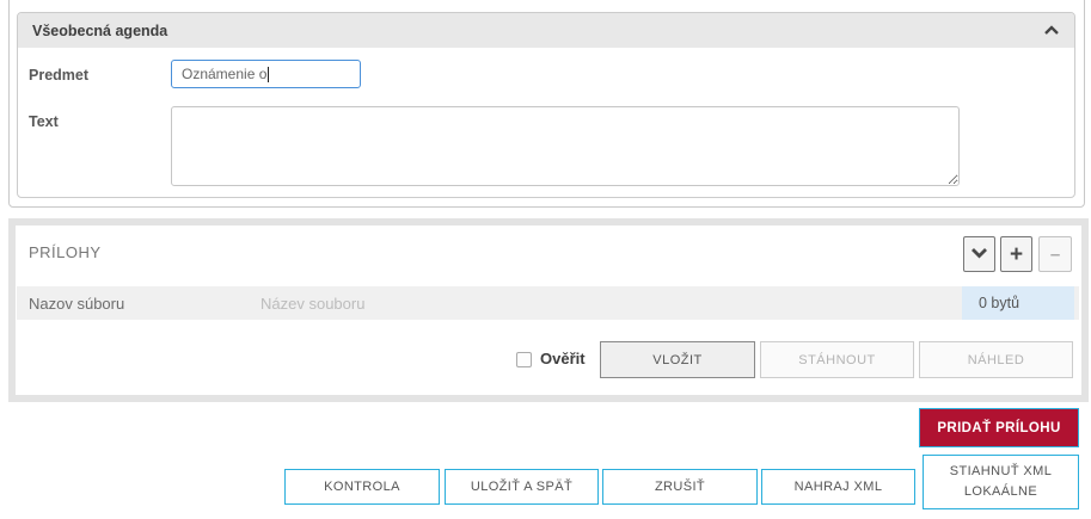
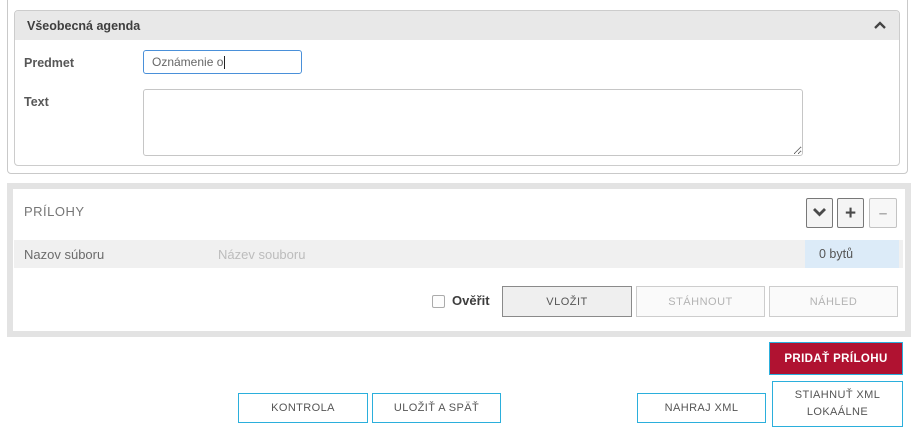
  Všeobecná agenda
  Predmet
  Oznámenie o
  Text
  PRÍLOHY
  +
  –
  Nazov súboru
  Název souboru
  0 bytů
  Ověřit
  VLOŽIT
  STÁHNOUT
  NÁHLED
  PRIDAŤ PRÍLOHU
  KONTROLA
  ULOŽIŤ A SPÄŤ
- ZRUŠIŤ
  NAHRAJ XML
  STIAHNUŤ XML LOKAÁLNE
